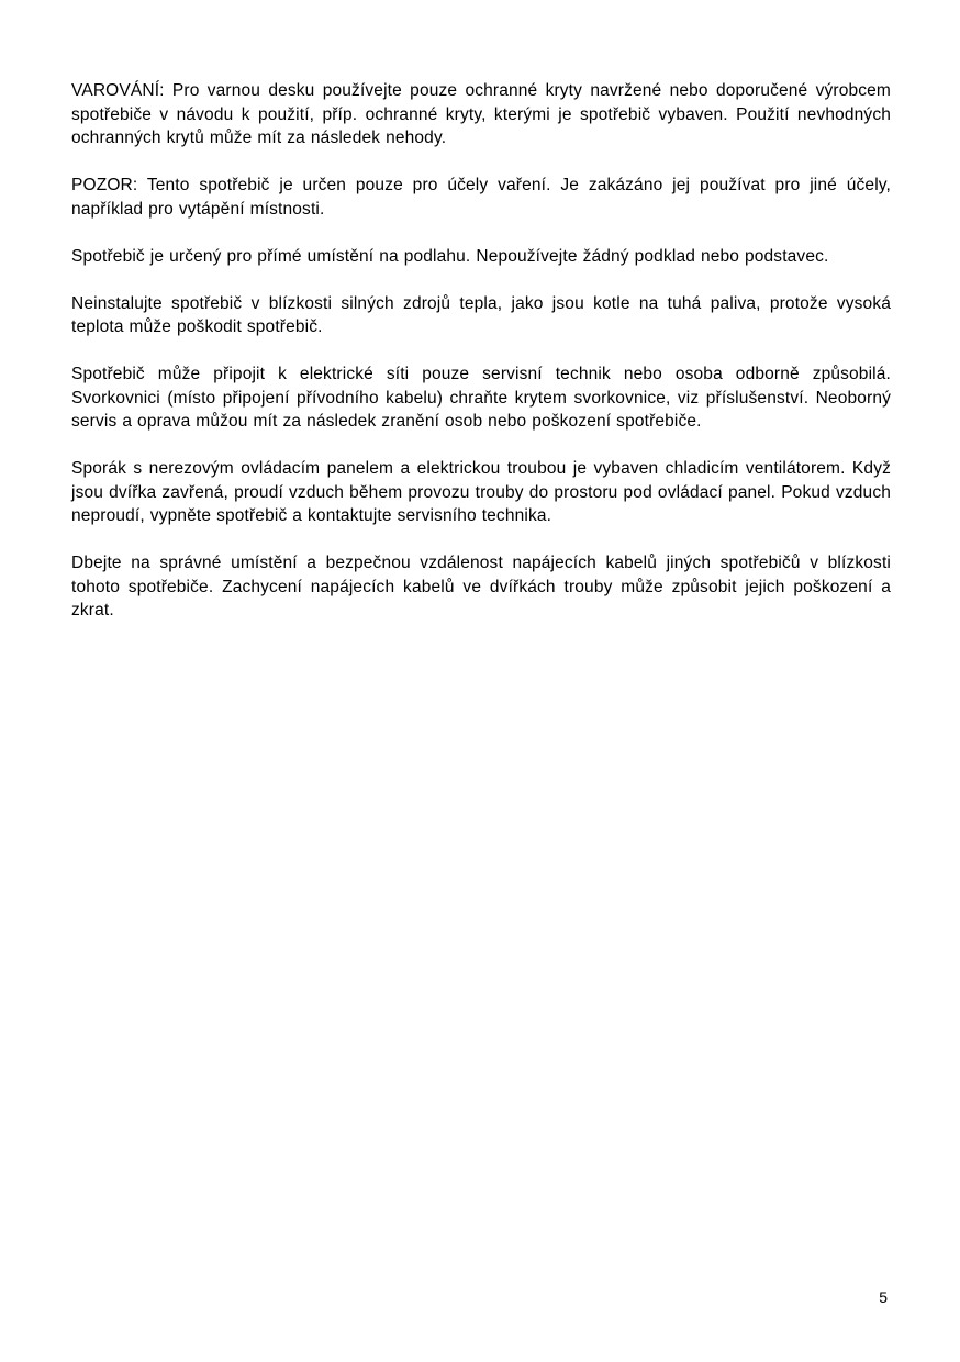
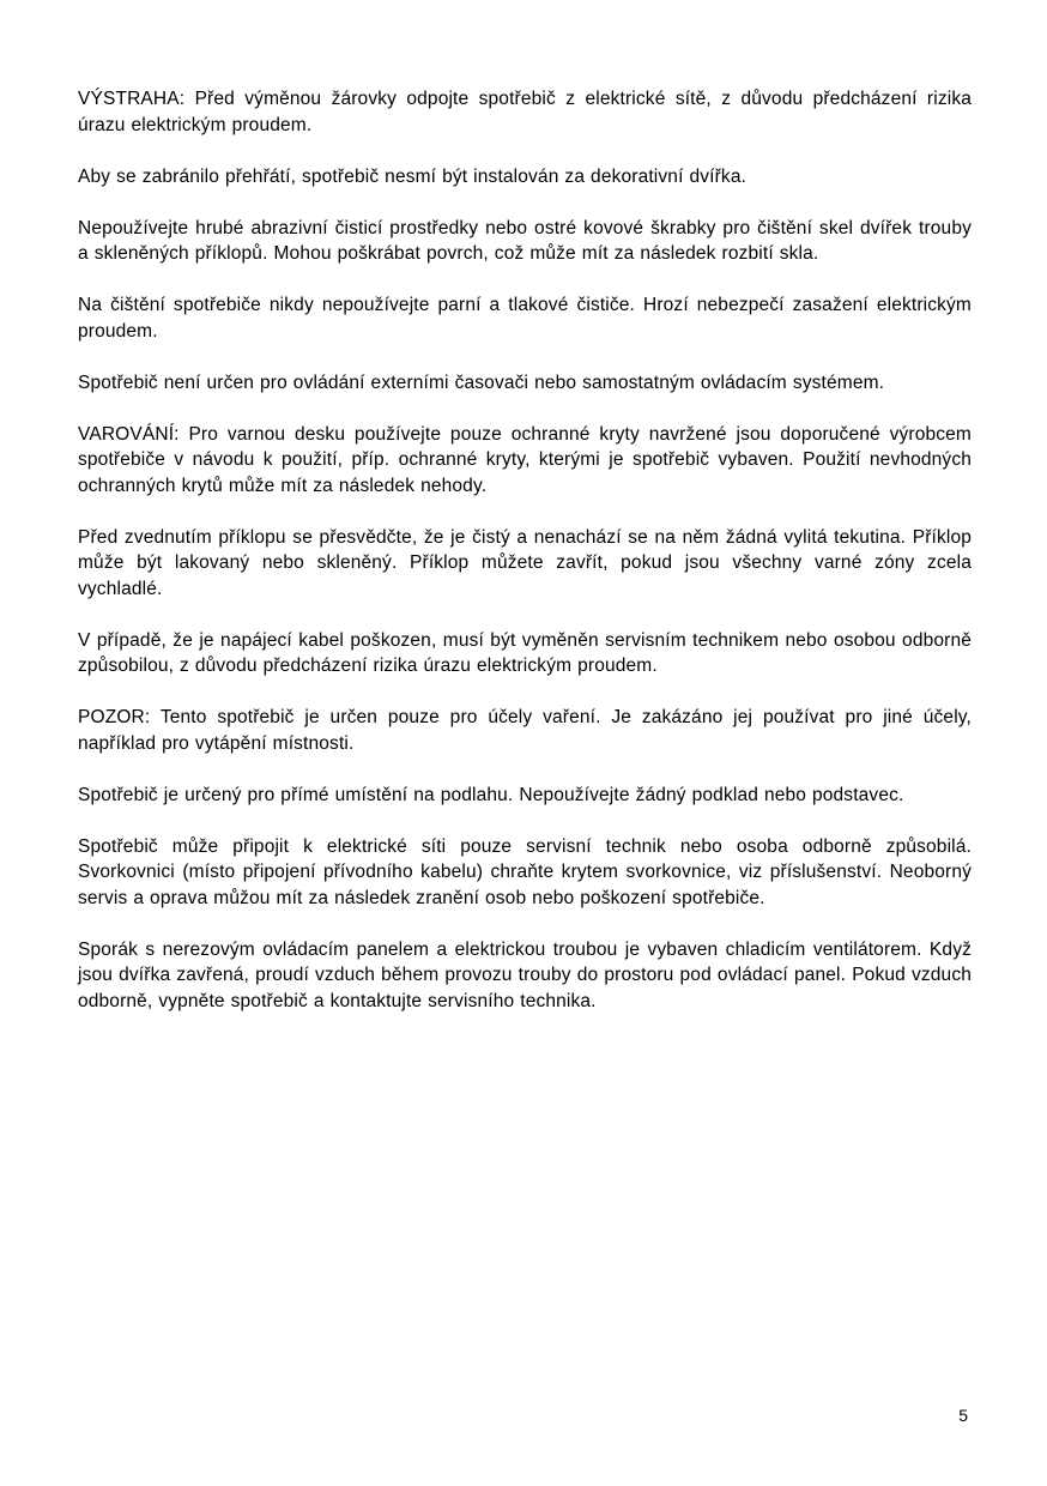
+ VÝSTRAHA: Před výměnou žárovky odpojte spotřebič z elektrické sítě, z důvodu předcházení rizika úrazu elektrickým proudem.
+ Aby se zabránilo přehřátí, spotřebič nesmí být instalován za dekorativní dvířka.
+ Nepoužívejte hrubé abrazivní čisticí prostředky nebo ostré kovové škrabky pro čištění skel dvířek trouby a skleněných příklopů. Mohou poškrábat povrch, což může mít za následek rozbití skla.
+ Na čištění spotřebiče nikdy nepoužívejte parní a tlakové čističe. Hrozí nebezpečí zasažení elektrickým proudem.
+ Spotřebič není určen pro ovládání externími časovači nebo samostatným ovládacím systémem.
- VAROVÁNÍ: Pro varnou desku používejte pouze ochranné kryty navržené nebo doporučené výrobcem spotřebiče v návodu k použití, příp. ochranné kryty, kterými je spotřebič vybaven. Použití nevhodných ochranných krytů může mít za následek nehody.
+ VAROVÁNÍ: Pro varnou desku používejte pouze ochranné kryty navržené jsou doporučené výrobcem spotřebiče v návodu k použití, příp. ochranné kryty, kterými je spotřebič vybaven. Použití nevhodných ochranných krytů může mít za následek nehody.
+ Před zvednutím příklopu se přesvědčte, že je čistý a nenachází se na něm žádná vylitá tekutina. Příklop může být lakovaný nebo skleněný. Příklop můžete zavřít, pokud jsou všechny varné zóny zcela vychladlé.
+ V případě, že je napájecí kabel poškozen, musí být vyměněn servisním technikem nebo osobou odborně způsobilou, z důvodu předcházení rizika úrazu elektrickým proudem.
  POZOR: Tento spotřebič je určen pouze pro účely vaření. Je zakázáno jej používat pro jiné účely, například pro vytápění místnosti.
  Spotřebič je určený pro přímé umístění na podlahu. Nepoužívejte žádný podklad nebo podstavec.
- Neinstalujte spotřebič v blízkosti silných zdrojů tepla, jako jsou kotle na tuhá paliva, protože vysoká teplota může poškodit spotřebič.
  Spotřebič může připojit k elektrické síti pouze servisní technik nebo osoba odborně způsobilá. Svorkovnici (místo připojení přívodního kabelu) chraňte krytem svorkovnice, viz příslušenství. Neoborný servis a oprava můžou mít za následek zranění osob nebo poškození spotřebiče.
- Sporák s nerezovým ovládacím panelem a elektrickou troubou je vybaven chladicím ventilátorem. Když jsou dvířka zavřená, proudí vzduch během provozu trouby do prostoru pod ovládací panel. Pokud vzduch neproudí, vypněte spotřebič a kontaktujte servisního technika.
+ Sporák s nerezovým ovládacím panelem a elektrickou troubou je vybaven chladicím ventilátorem. Když jsou dvířka zavřená, proudí vzduch během provozu trouby do prostoru pod ovládací panel. Pokud vzduch odborně, vypněte spotřebič a kontaktujte servisního technika.
- Dbejte na správné umístění a bezpečnou vzdálenost napájecích kabelů jiných spotřebičů v blízkosti tohoto spotřebiče. Zachycení napájecích kabelů ve dvířkách trouby může způsobit jejich poškození a zkrat.
  5
